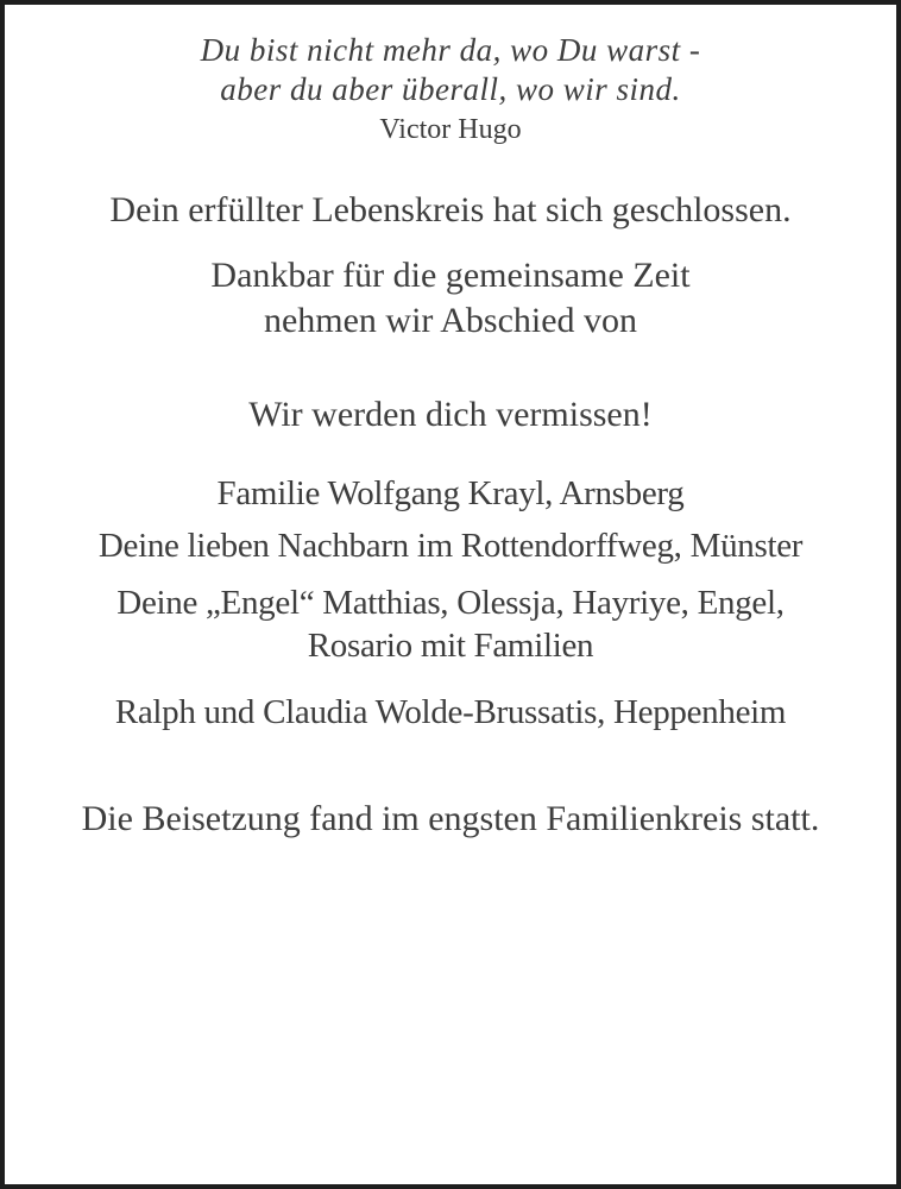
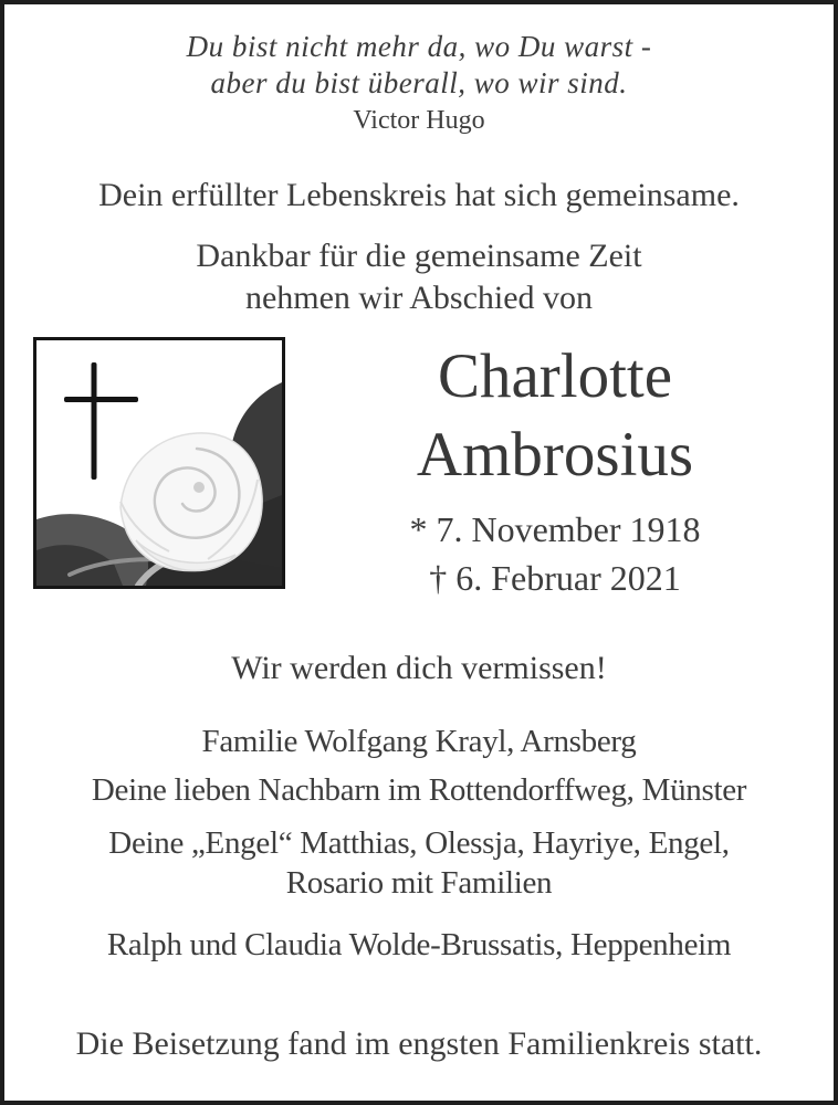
  Du bist nicht mehr da, wo Du warst -
- aber du aber überall, wo wir sind.
+ aber du bist überall, wo wir sind.
  Victor Hugo
- Dein erfüllter Lebenskreis hat sich geschlossen.
+ Dein erfüllter Lebenskreis hat sich gemeinsame.
  Dankbar für die gemeinsame Zeit
  nehmen wir Abschied von
+ Charlotte
+ Ambrosius
+ * 7. November 1918
+ † 6. Februar 2021
  Wir werden dich vermissen!
  Familie Wolfgang Krayl, Arnsberg
  Deine lieben Nachbarn im Rottendorffweg, Münster
  Deine „Engel“ Matthias, Olessja, Hayriye, Engel,
  Rosario mit Familien
  Ralph und Claudia Wolde-Brussatis, Heppenheim
  Die Beisetzung fand im engsten Familienkreis statt.
